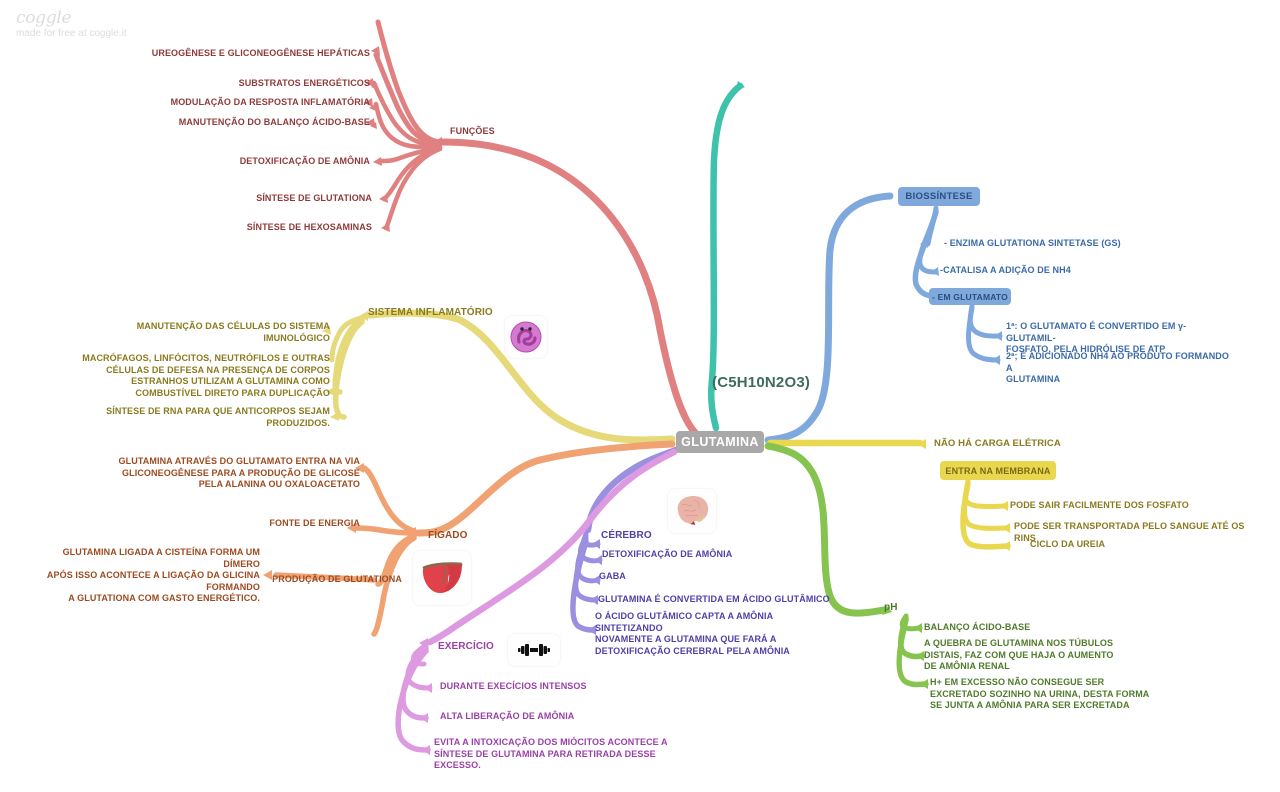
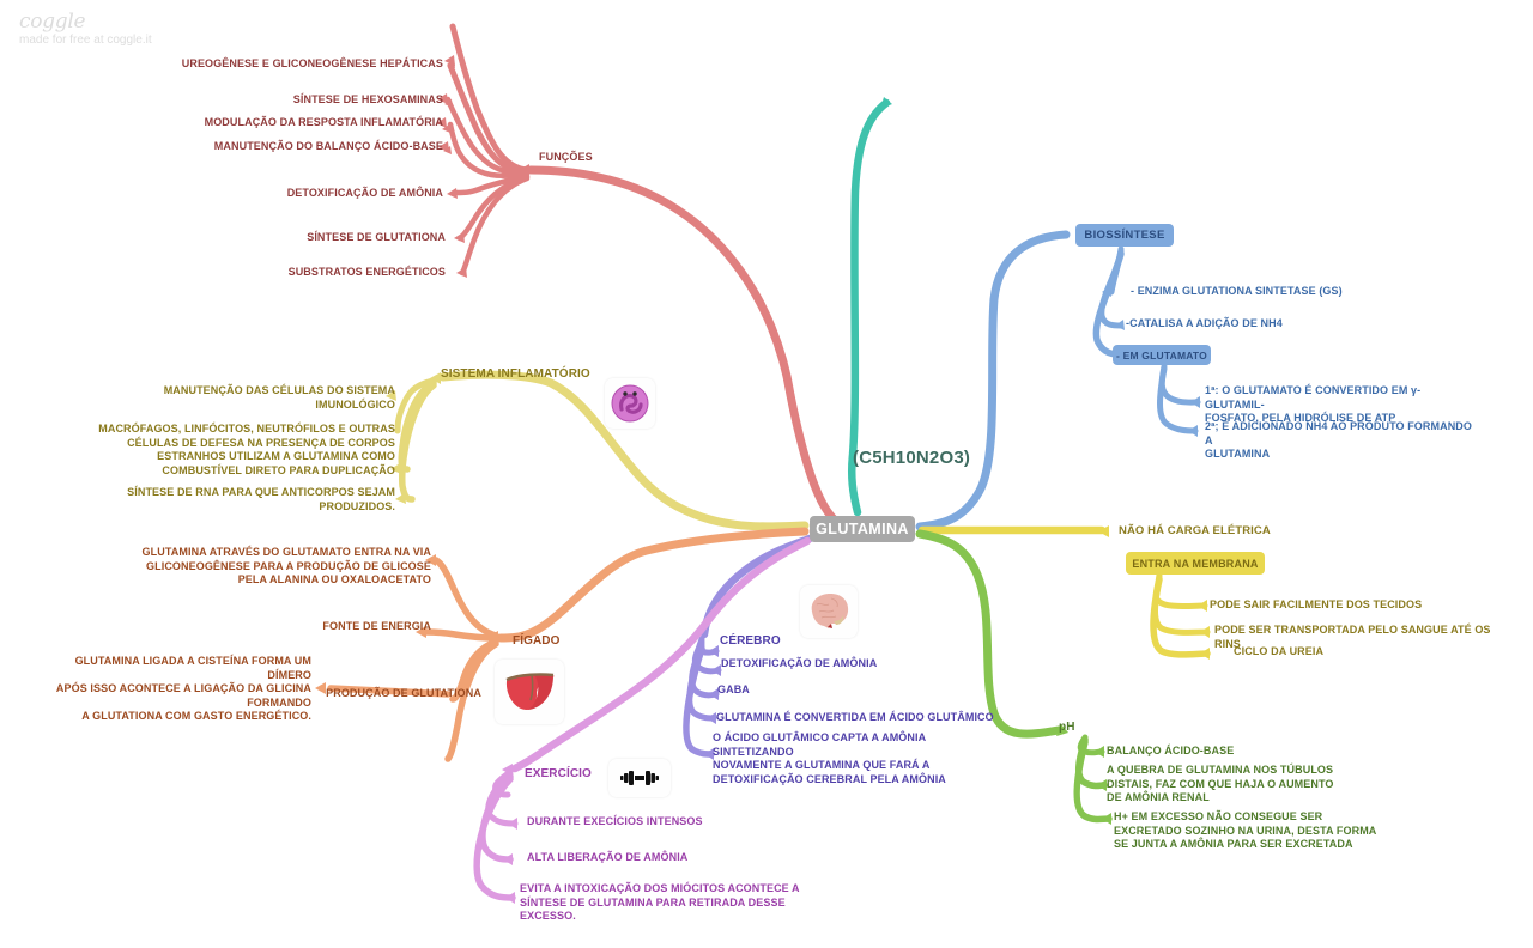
  coggle
  made for free at coggle.it
  GLUTAMINA
  (C5H10N2O3)
  FUNÇÕES
  UREOGÊNESE E GLICONEOGÊNESE HEPÁTICAS
- SUBSTRATOS ENERGÉTICOS
+ SÍNTESE DE HEXOSAMINAS
  MODULAÇÃO DA RESPOSTA INFLAMATÓRIA
  MANUTENÇÃO DO BALANÇO ÁCIDO-BASE
  DETOXIFICAÇÃO DE AMÔNIA
  SÍNTESE DE GLUTATIONA
- SÍNTESE DE HEXOSAMINAS
+ SUBSTRATOS ENERGÉTICOS
  BIOSSÍNTESE
  - ENZIMA GLUTATIONA SINTETASE (GS)
  -CATALISA A ADIÇÃO DE NH4
  - EM GLUTAMATO
  1ª: O GLUTAMATO É CONVERTIDO EM γ- GLUTAMIL-
  FOSFATO, PELA HIDRÓLISE DE ATP
  2ª; É ADICIONADO NH4 AO PRODUTO FORMANDO A
  GLUTAMINA
  NÃO HÁ CARGA ELÉTRICA
  ENTRA NA MEMBRANA
- PODE SAIR FACILMENTE DOS FOSFATO
+ PODE SAIR FACILMENTE DOS TECIDOS
  PODE SER TRANSPORTADA PELO SANGUE ATÉ OS RINS
  CICLO DA UREIA
  pH
  BALANÇO ÁCIDO-BASE
  A QUEBRA DE GLUTAMINA NOS TÚBULOS
  DISTAIS, FAZ COM QUE HAJA O AUMENTO
  DE AMÔNIA RENAL
  H+ EM EXCESSO NÃO CONSEGUE SER
  EXCRETADO SOZINHO NA URINA, DESTA FORMA
  SE JUNTA A AMÔNIA PARA SER EXCRETADA
  SISTEMA INFLAMATÓRIO
  MANUTENÇÃO DAS CÉLULAS DO SISTEMA
  IMUNOLÓGICO
  MACRÓFAGOS, LINFÓCITOS, NEUTRÓFILOS E OUTRAS
  CÉLULAS DE DEFESA NA PRESENÇA DE CORPOS
  ESTRANHOS UTILIZAM A GLUTAMINA COMO
  COMBUSTÍVEL DIRETO PARA DUPLICAÇÃO
  SÍNTESE DE RNA PARA QUE ANTICORPOS SEJAM
  PRODUZIDOS.
  FÍGADO
  GLUTAMINA ATRAVÉS DO GLUTAMATO ENTRA NA VIA
  GLICONEOGÊNESE PARA A PRODUÇÃO DE GLICOSE
  PELA ALANINA OU OXALOACETATO
  FONTE DE ENERGIA
  PRODUÇÃO DE GLUTATIONA
  GLUTAMINA LIGADA A CISTEÍNA FORMA UM DÍMERO
  APÓS ISSO ACONTECE A LIGAÇÃO DA GLICINA
  FORMANDO
  A GLUTATIONA COM GASTO ENERGÉTICO.
  CÉREBRO
  DETOXIFICAÇÃO DE AMÔNIA
  GABA
  GLUTAMINA É CONVERTIDA EM ÁCIDO GLUTÂMICO
  O ÁCIDO GLUTÂMICO CAPTA A AMÔNIA
  SINTETIZANDO
  NOVAMENTE A GLUTAMINA QUE FARÁ A
  DETOXIFICAÇÃO CEREBRAL PELA AMÔNIA
  EXERCÍCIO
  DURANTE EXECÍCIOS INTENSOS
  ALTA LIBERAÇÃO DE AMÔNIA
  EVITA A INTOXICAÇÃO DOS MIÓCITOS ACONTECE A
  SÍNTESE DE GLUTAMINA PARA RETIRADA DESSE
  EXCESSO.
